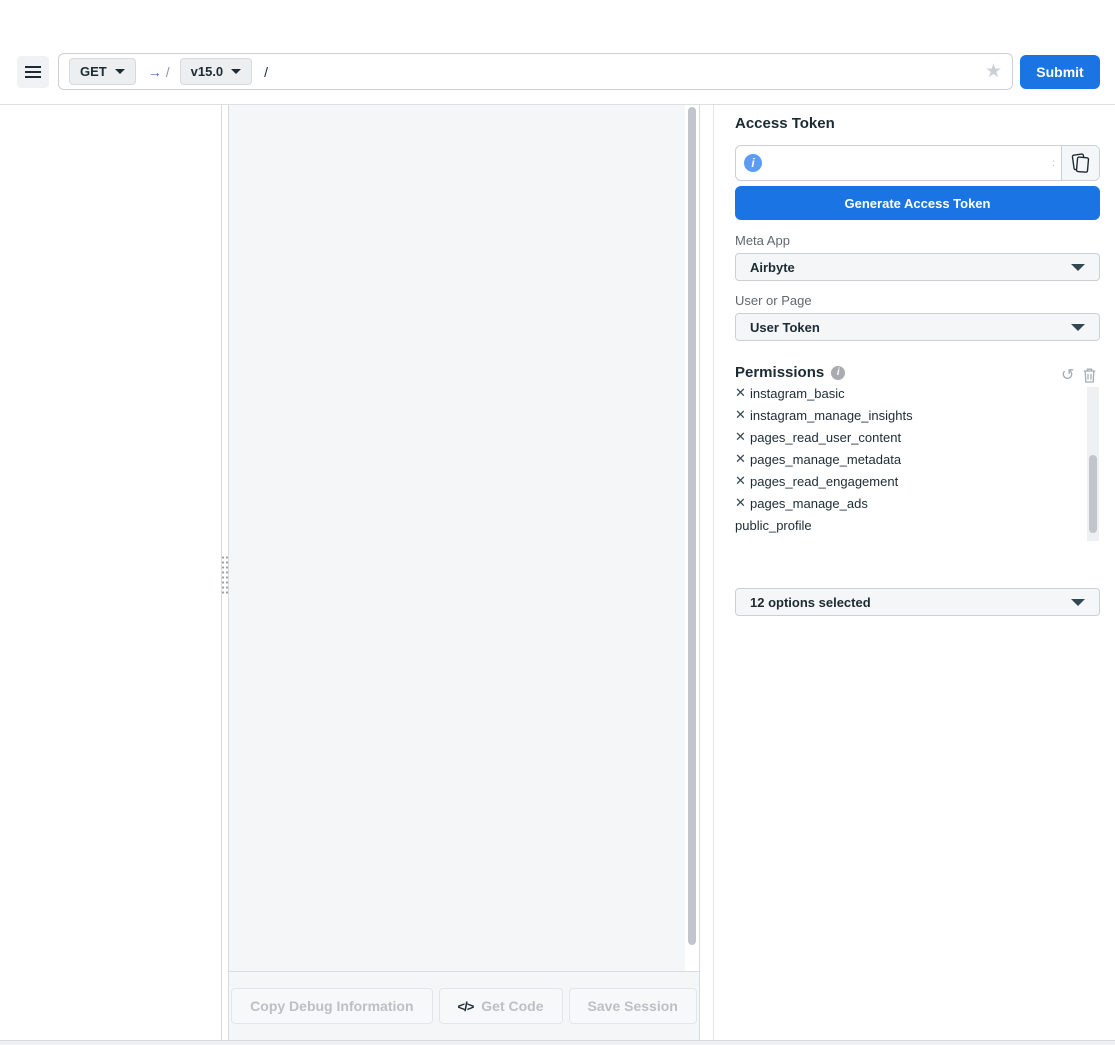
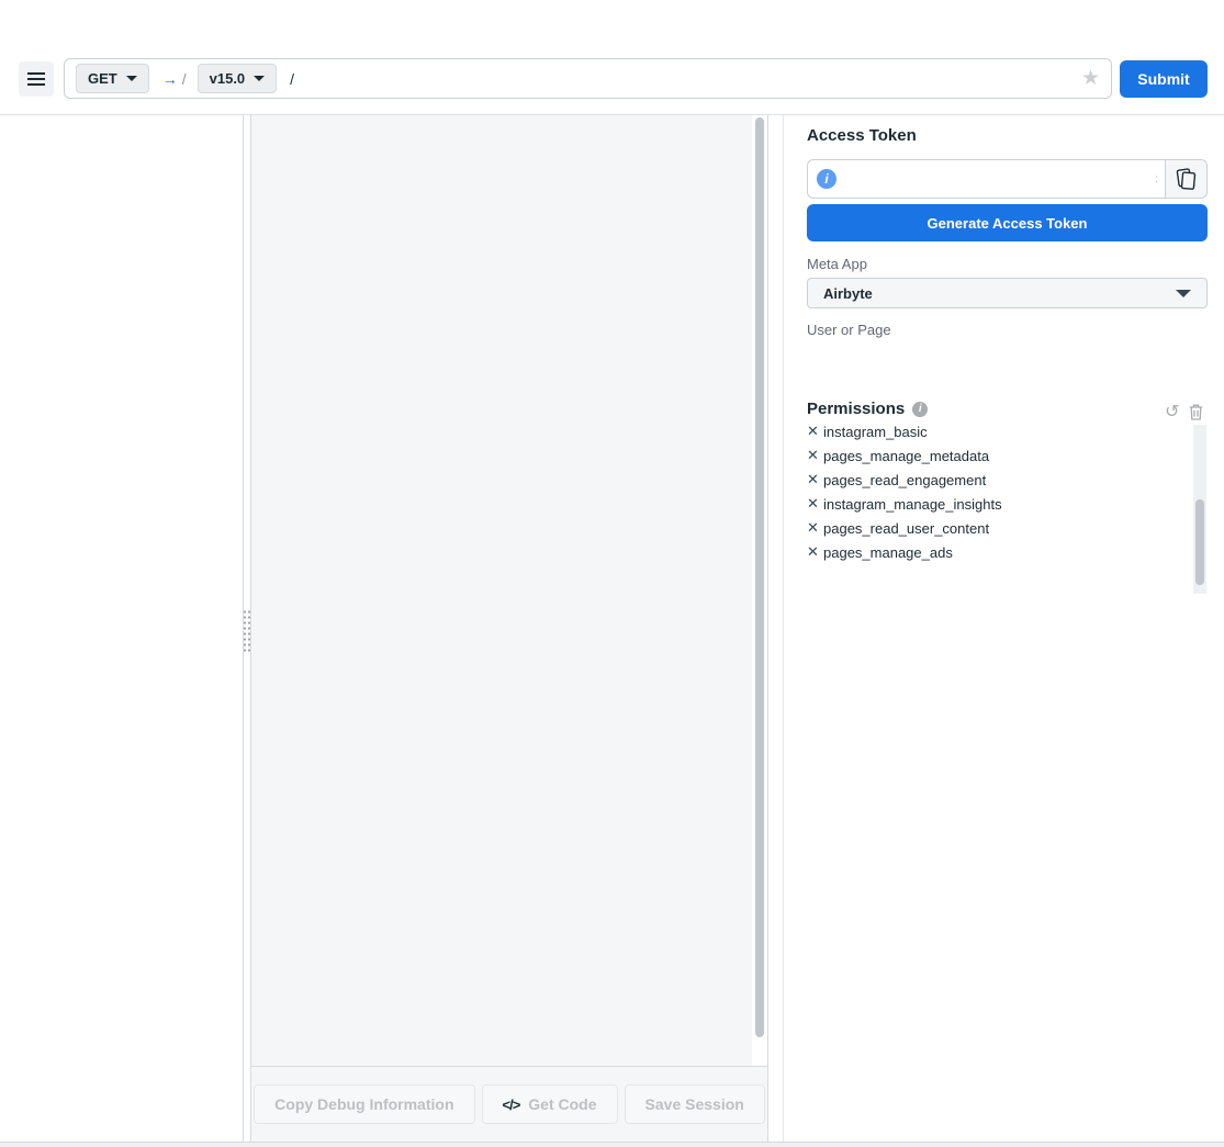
  GET
  →
  /
  v15.0
  /
  ★
  Submit
  Copy Debug Information
  </>
  Get Code
  Save Session
  Access Token
  i
  :
  Generate Access Token
  Meta App
  Airbyte
  User or Page
- User Token
  Permissions
  i
  ↺
  ✕
  instagram_basic
  ✕
- instagram_manage_insights
+ pages_manage_metadata
  ✕
- pages_read_user_content
+ pages_read_engagement
  ✕
- pages_manage_metadata
+ instagram_manage_insights
  ✕
- pages_read_engagement
+ pages_read_user_content
  ✕
  pages_manage_ads
- public_profile
- 12 options selected
